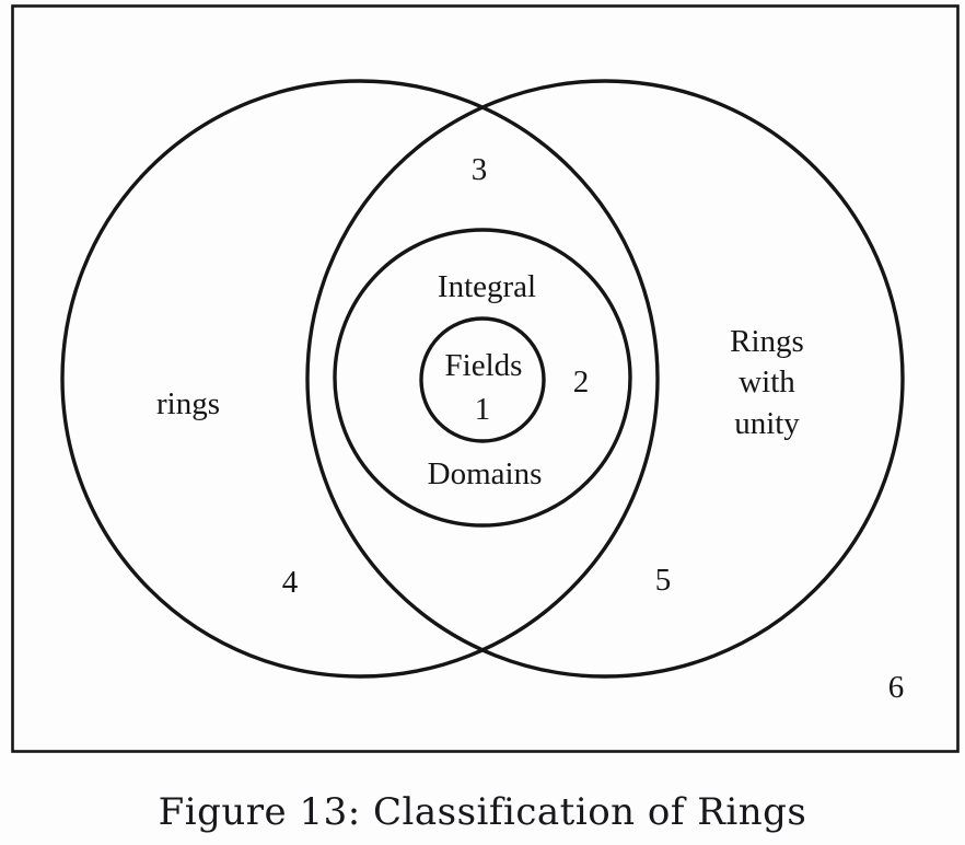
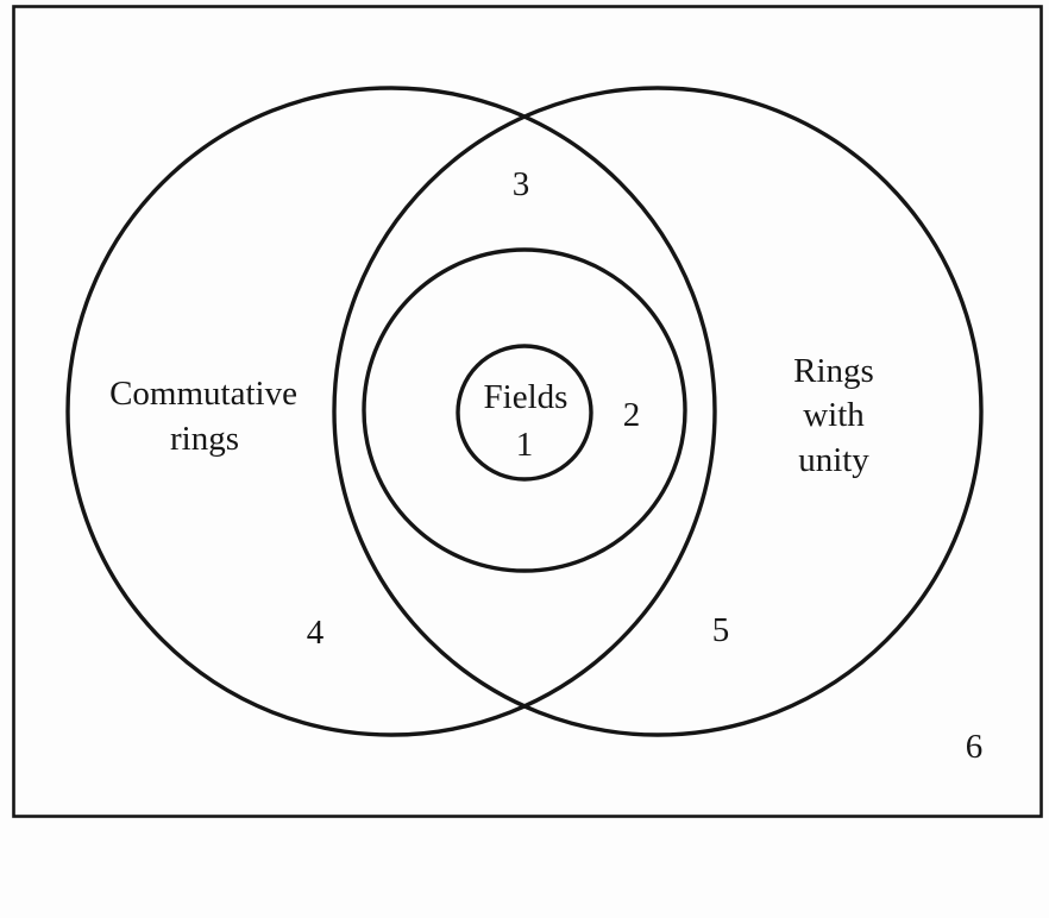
+ Commutative
  rings
  Rings
  with
  unity
- Integral
- Domains
  Fields
  1
  2
  3
  4
  5
  6
- Figure 13: Classification of Rings
